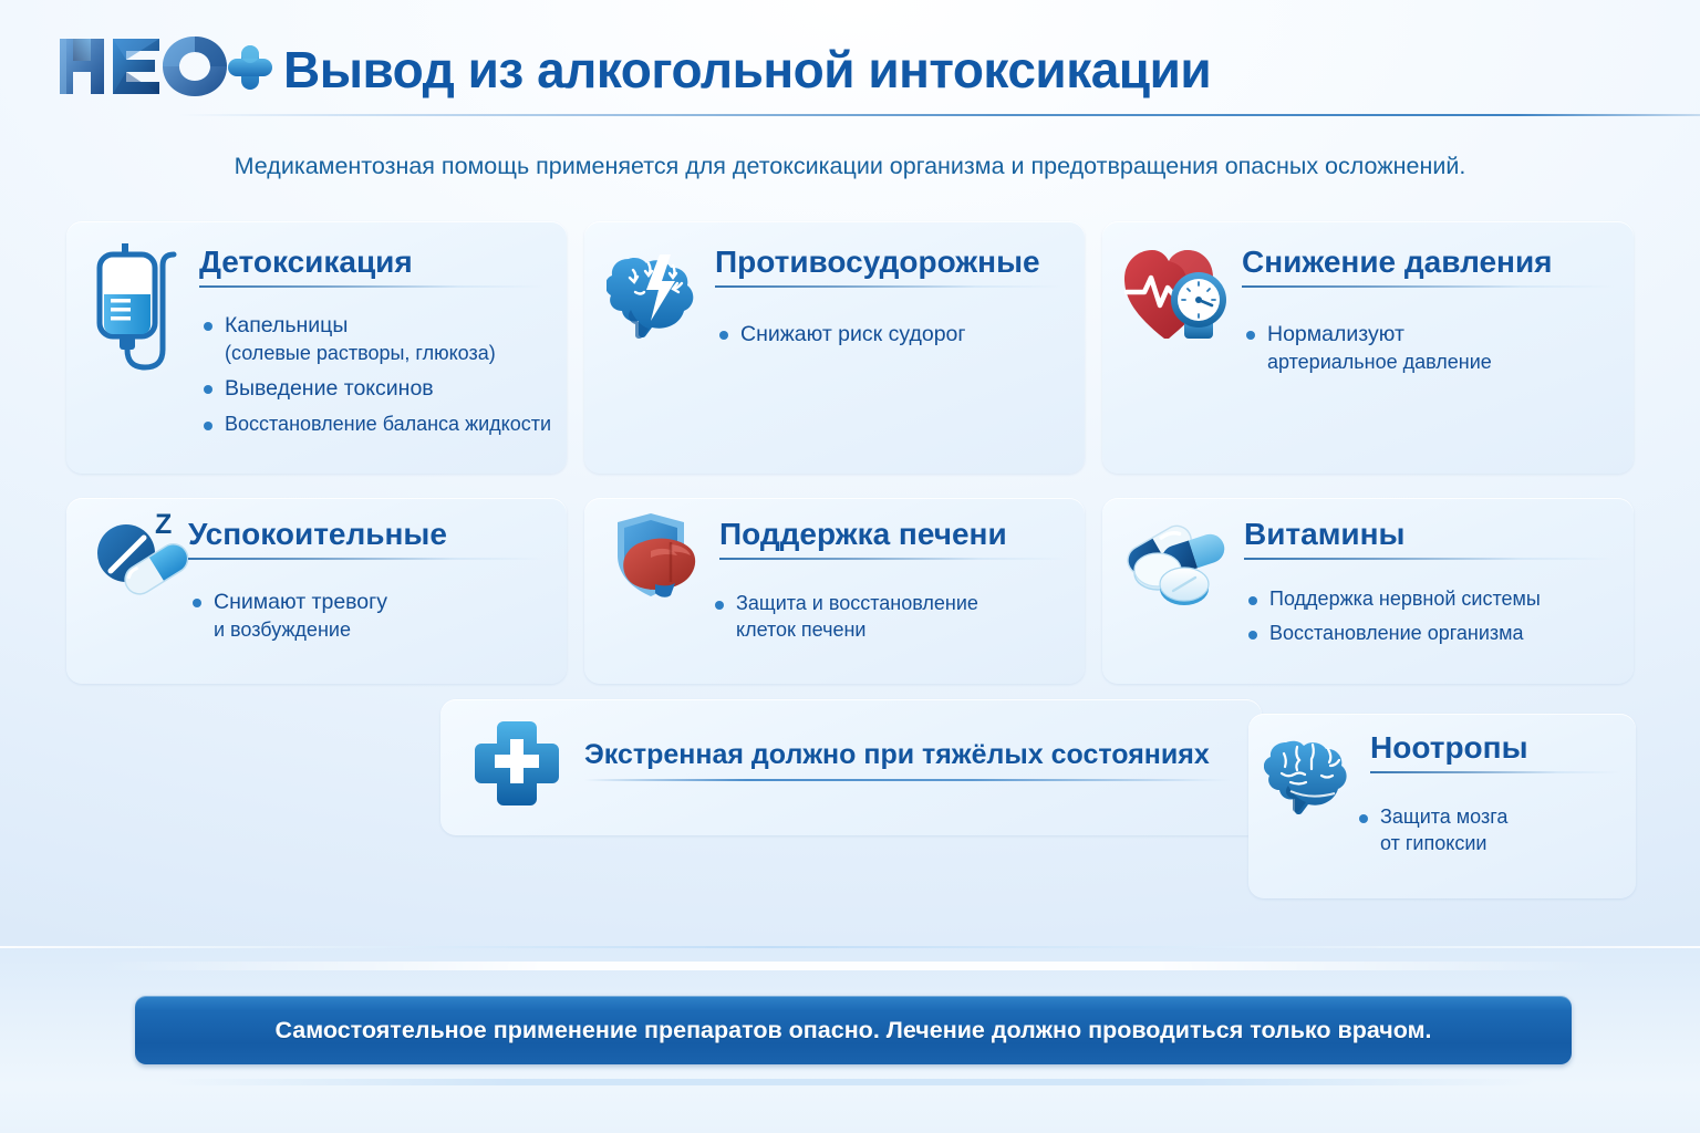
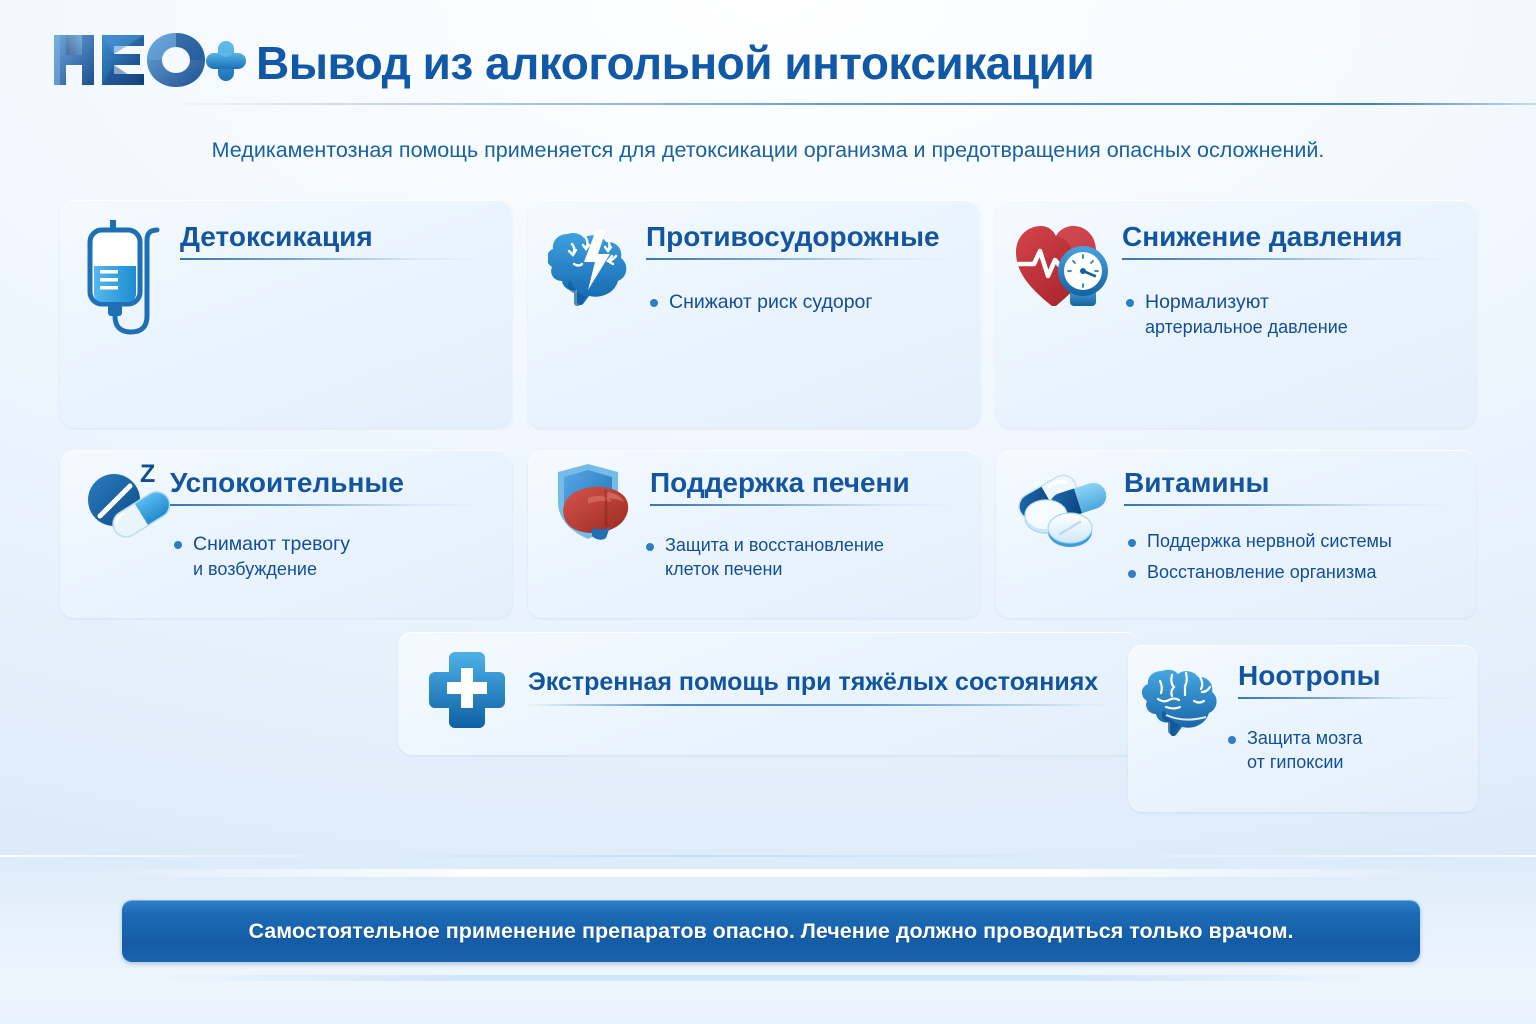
  Вывод из алкогольной интоксикации
  Медикаментозная помощь применяется для детоксикации организма и предотвращения опасных осложнений.
  Детоксикация
- Капельницы
- (солевые растворы, глюкоза)
- Выведение токсинов
- Восстановление баланса жидкости
  Противосудорожные
  Снижают риск судорог
  Снижение давления
  Нормализуют
  артериальное давление
  Z
  Успокоительные
  Снимают тревогу
  и возбуждение
  Поддержка печени
  Защита и восстановление
  клеток печени
  Витамины
  Поддержка нервной системы
  Восстановление организма
- Экстренная должно при тяжёлых состояниях
+ Экстренная помощь при тяжёлых состояниях
  Ноотропы
  Защита мозга
  от гипоксии
  Самостоятельное применение препаратов опасно. Лечение должно проводиться только врачом.
